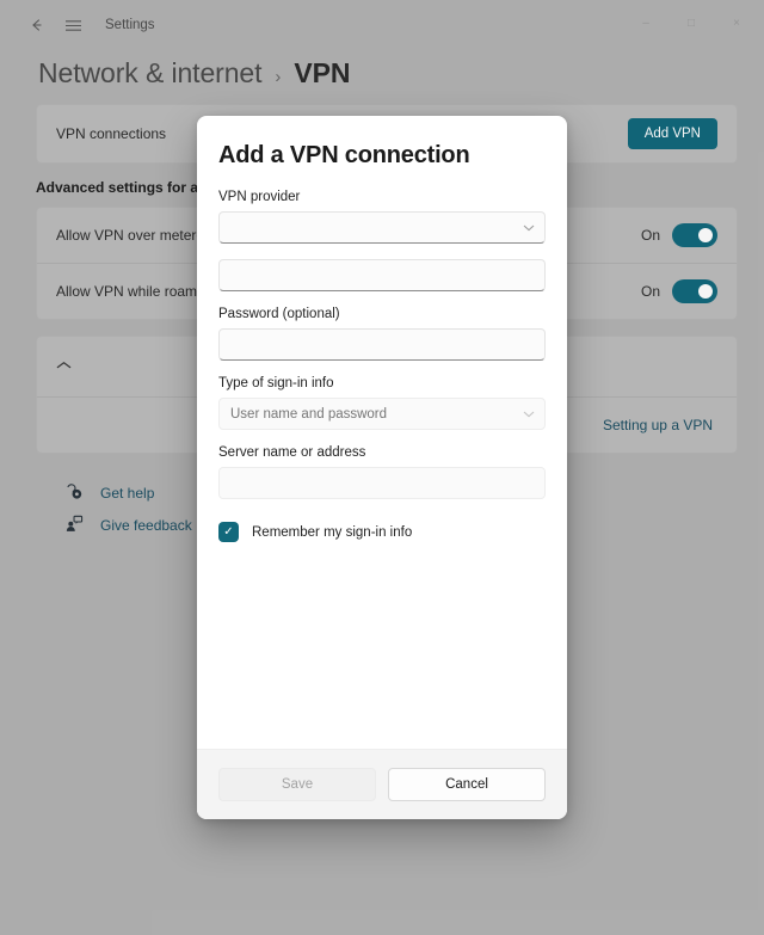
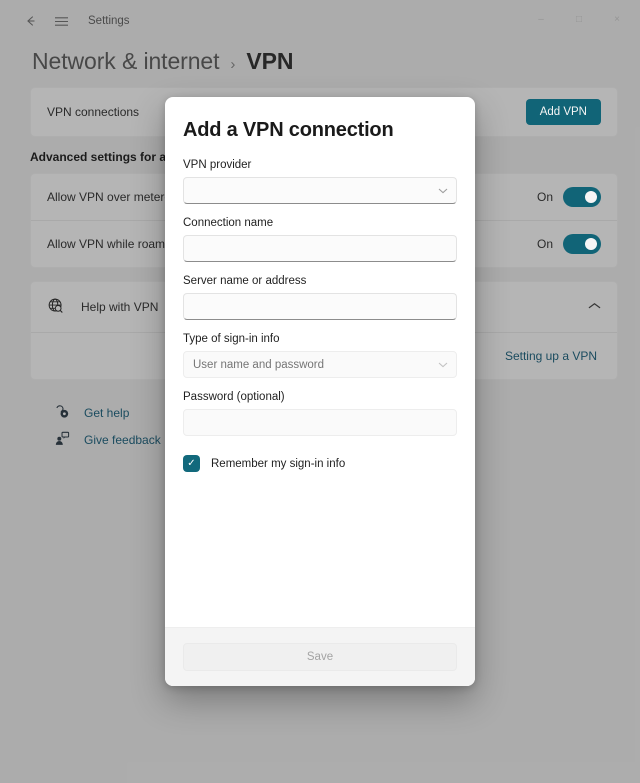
  Settings
  Network & internet
  ›
  VPN
  VPN connections
  Add VPN
  Advanced settings for a
  Allow VPN over meter
  On
  Allow VPN while roam
  On
+ Help with VPN
  Setting up a VPN
  Get help
  Give feedback
  Add a VPN connection
  VPN provider
+ Connection name
- Password (optional)
+ Server name or address
  Type of sign-in info
  User name and password
- Server name or address
+ Password (optional)
  ✓
  Remember my sign-in info
  Save
- Cancel
